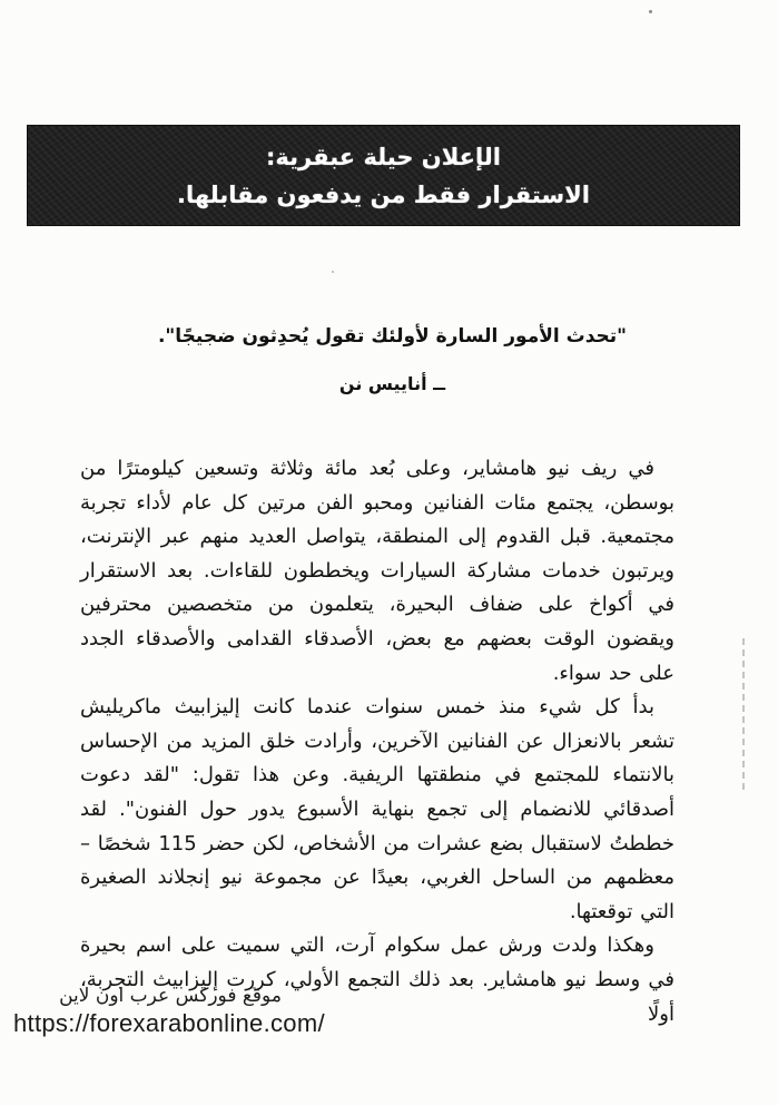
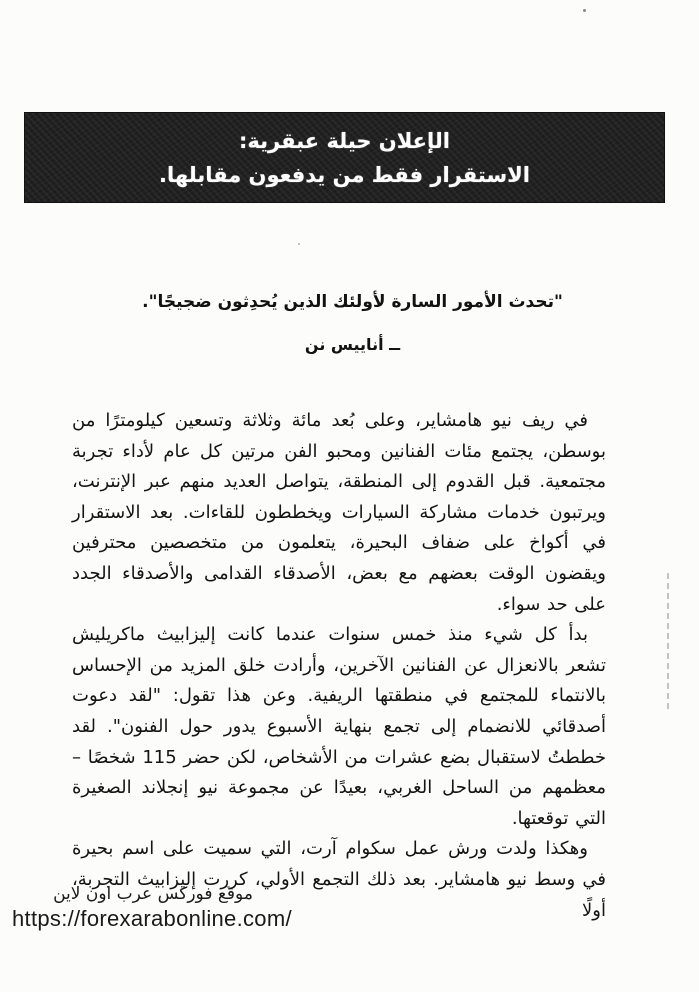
  الإعلان حيلة عبقرية:
  الاستقرار فقط من يدفعون مقابلها.
- "تحدث الأمور السارة لأولئك تقول يُحدِثون ضجيجًا".
+ "تحدث الأمور السارة لأولئك الذين يُحدِثون ضجيجًا".
  ــ أناييس نن
  في ريف نيو هامشاير، وعلى بُعد مائة وثلاثة وتسعين كيلومترًا من بوسطن، يجتمع مئات الفنانين ومحبو الفن مرتين كل عام لأداء تجربة مجتمعية. قبل القدوم إلى المنطقة، يتواصل العديد منهم عبر الإنترنت، ويرتبون خدمات مشاركة السيارات ويخططون للقاءات. بعد الاستقرار في أكواخ على ضفاف البحيرة، يتعلمون من متخصصين محترفين ويقضون الوقت بعضهم مع بعض، الأصدقاء القدامى والأصدقاء الجدد على حد سواء.
  بدأ كل شيء منذ خمس سنوات عندما كانت إليزابيث ماكريليش تشعر بالانعزال عن الفنانين الآخرين، وأرادت خلق المزيد من الإحساس بالانتماء للمجتمع في منطقتها الريفية. وعن هذا تقول: "لقد دعوت أصدقائي للانضمام إلى تجمع بنهاية الأسبوع يدور حول الفنون". لقد خططتُ لاستقبال بضع عشرات من الأشخاص، لكن حضر 115 شخصًا – معظمهم من الساحل الغربي، بعيدًا عن مجموعة نيو إنجلاند الصغيرة التي توقعتها.
  وهكذا ولدت ورش عمل سكوام آرت، التي سميت على اسم بحيرة في وسط نيو هامشاير. بعد ذلك التجمع الأولي، كررت إليزابيث التجربة، أولًا
  موقع فوركس عرب اون لاين
  https://forexarabonline.com/
